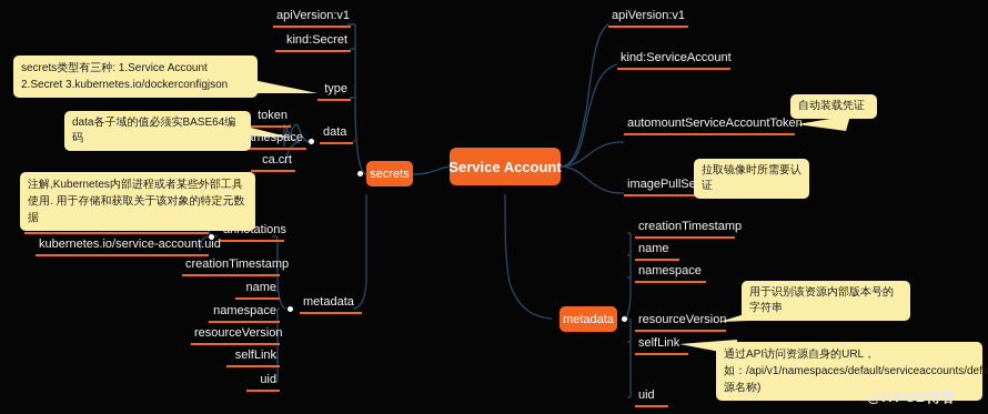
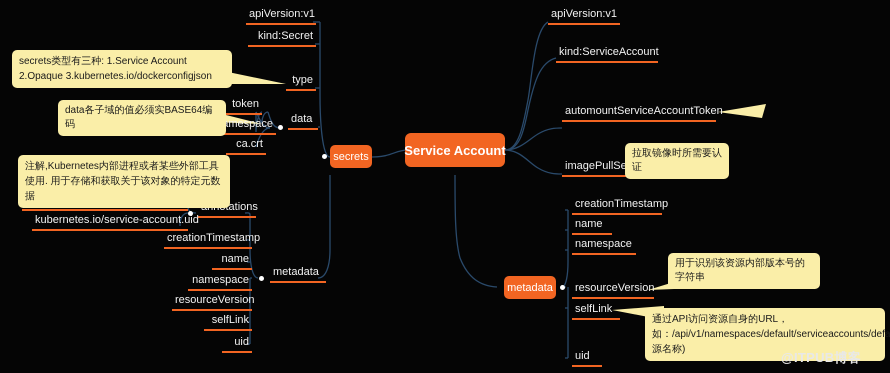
  apiVersion:v1
  kind:Secret
  type
  data
  token
  mespace
  ca.crt
  secrets
  kubernetes.io/service-account.uid
  creationTimestamp
  name
  namespace
  resourceVersion
  selfLink
  uid
  metadata
  Service Account
  apiVersion:v1
  kind:ServiceAccount
  automountServiceAccountToken
  metadata
  creationTimestamp
  name
  namespace
  resourceVersion
  selfLink
  uid
- secrets类型有三种: 1.Service Account 2.Secret 3.kubernetes.io/dockerconfigjson
+ secrets类型有三种: 1.Service Account 2.Opaque 3.kubernetes.io/dockerconfigjson
  data各子域的值必须实BASE64编码
  注解,Kubernetes内部进程或者某些外部工具使用. 用于存储和获取关于该对象的特定元数据
- 自动装载凭证
  拉取镜像时所需要认证
  用于识别该资源内部版本号的字符串
  通过API访问资源自身的URL，如：/api/v1/namespaces/default/serviceaccounts/defa源名称)
  @ITPUB博客
